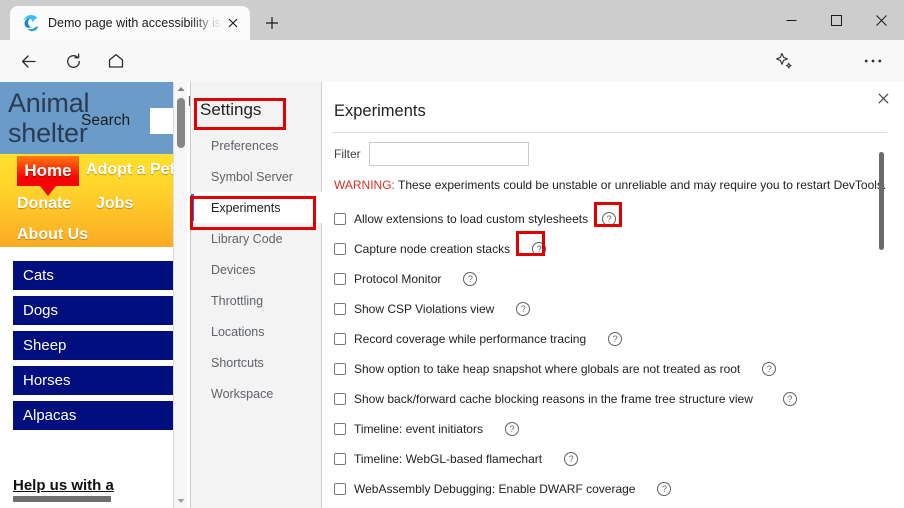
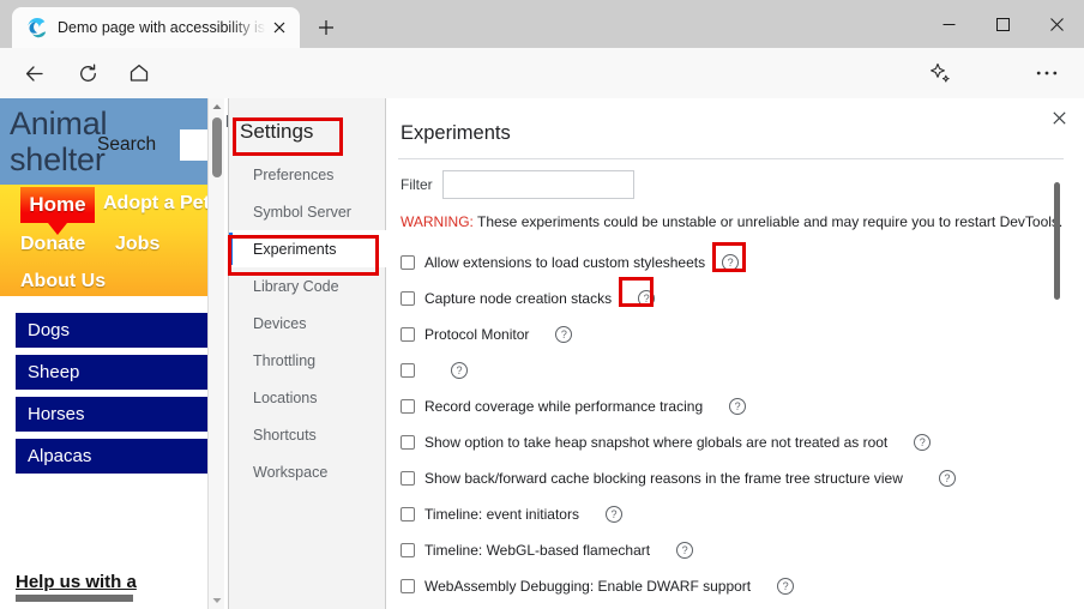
  Demo page with accessibility is
  Animal shelter
  Search
  Home
  Adopt a Pe
  Donate
  Jobs
  About Us
- Cats
  Dogs
  Sheep
  Horses
  Alpacas
  Help us with a
  Settings
  Preferences
  Symbol Server
  Experiments
  Library Code
  Devices
  Throttling
  Locations
  Shortcuts
  Workspace
  Experiments
  Filter
  WARNING: These experiments could be unstable or unreliable and may require you to restart DevTool.
  Allow extensions to load custom stylesheets
  ?
  Capture node creation stacks
  ?
  Protocol Monitor
  ?
- Show CSP Violations view
  ?
  Record coverage while performance tracing
  ?
  Show option to take heap snapshot where globals are not treated as root
  ?
  Show back/forward cache blocking reasons in the frame tree structure view
  ?
  Timeline: event initiators
  ?
  Timeline: WebGL-based flamechart
  ?
- WebAssembly Debugging: Enable DWARF coverage
+ WebAssembly Debugging: Enable DWARF support
  ?
